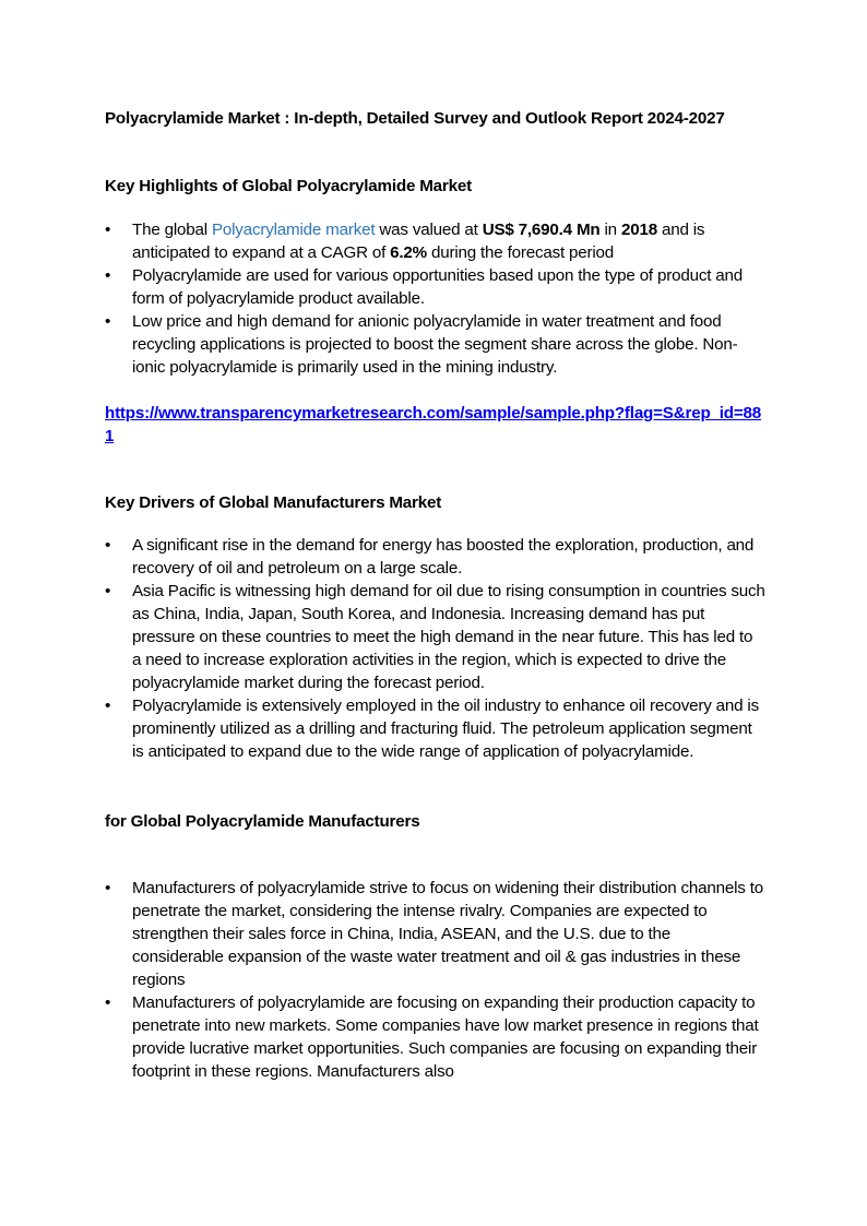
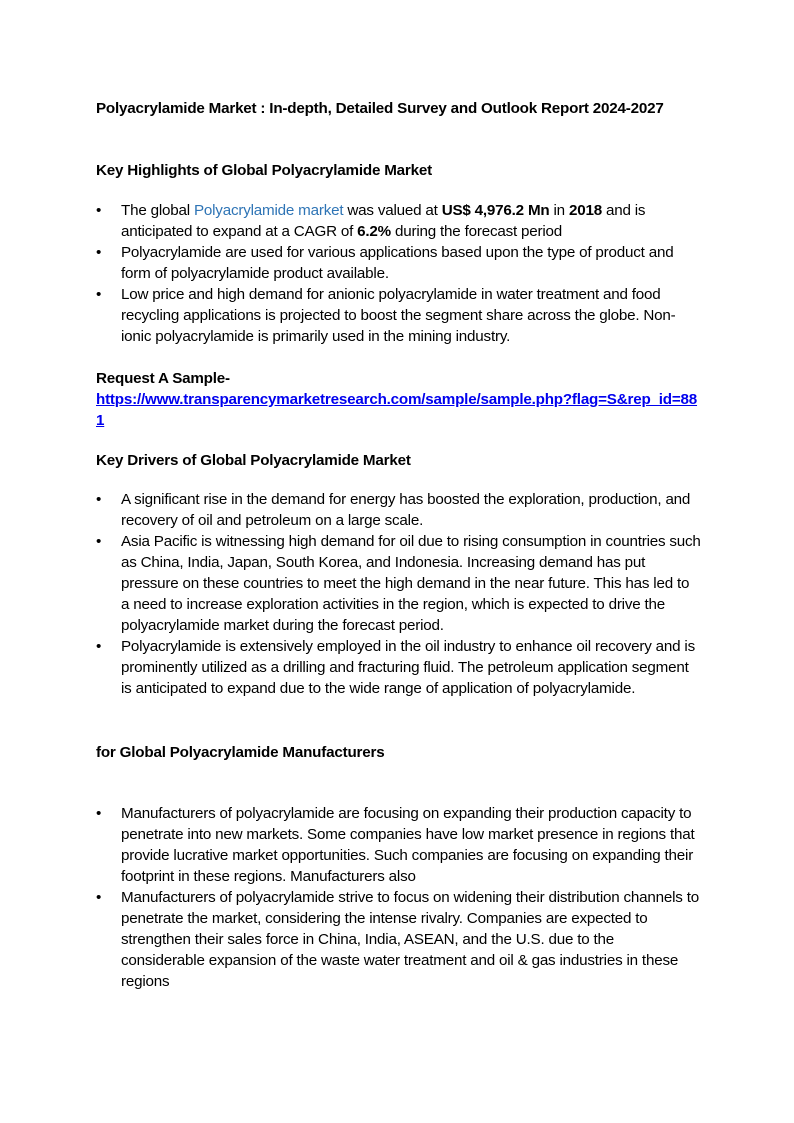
  Polyacrylamide Market : In-depth, Detailed Survey and Outlook Report 2024-2027
  Key Highlights of Global Polyacrylamide Market
  •
- The global Polyacrylamide market was valued at US$ 7,690.4 Mn in 2018 and is anticipated to expand at a CAGR of 6.2% during the forecast period
+ The global Polyacrylamide market was valued at US$ 4,976.2 Mn in 2018 and is anticipated to expand at a CAGR of 6.2% during the forecast period
  •
- Polyacrylamide are used for various opportunities based upon the type of product and form of polyacrylamide product available.
+ Polyacrylamide are used for various applications based upon the type of product and form of polyacrylamide product available.
  •
  Low price and high demand for anionic polyacrylamide in water treatment and food recycling applications is projected to boost the segment share across the globe. Non-ionic polyacrylamide is primarily used in the mining industry.
+ Request A Sample-
  https://www.transparencymarketresearch.com/sample/sample.php?flag=S&rep_id=881
- Key Drivers of Global Manufacturers Market
+ Key Drivers of Global Polyacrylamide Market
  •
  A significant rise in the demand for energy has boosted the exploration, production, and recovery of oil and petroleum on a large scale.
  •
  Asia Pacific is witnessing high demand for oil due to rising consumption in countries such as China, India, Japan, South Korea, and Indonesia. Increasing demand has put pressure on these countries to meet the high demand in the near future. This has led to a need to increase exploration activities in the region, which is expected to drive the polyacrylamide market during the forecast period.
  •
  Polyacrylamide is extensively employed in the oil industry to enhance oil recovery and is prominently utilized as a drilling and fracturing fluid. The petroleum application segment is anticipated to expand due to the wide range of application of polyacrylamide.
  for Global Polyacrylamide Manufacturers
  •
- Manufacturers of polyacrylamide strive to focus on widening their distribution channels to penetrate the market, considering the intense rivalry. Companies are expected to strengthen their sales force in China, India, ASEAN, and the U.S. due to the considerable expansion of the waste water treatment and oil & gas industries in these regions
+ Manufacturers of polyacrylamide are focusing on expanding their production capacity to penetrate into new markets. Some companies have low market presence in regions that provide lucrative market opportunities. Such companies are focusing on expanding their footprint in these regions. Manufacturers also
  •
- Manufacturers of polyacrylamide are focusing on expanding their production capacity to penetrate into new markets. Some companies have low market presence in regions that provide lucrative market opportunities. Such companies are focusing on expanding their footprint in these regions. Manufacturers also
+ Manufacturers of polyacrylamide strive to focus on widening their distribution channels to penetrate the market, considering the intense rivalry. Companies are expected to strengthen their sales force in China, India, ASEAN, and the U.S. due to the considerable expansion of the waste water treatment and oil & gas industries in these regions
